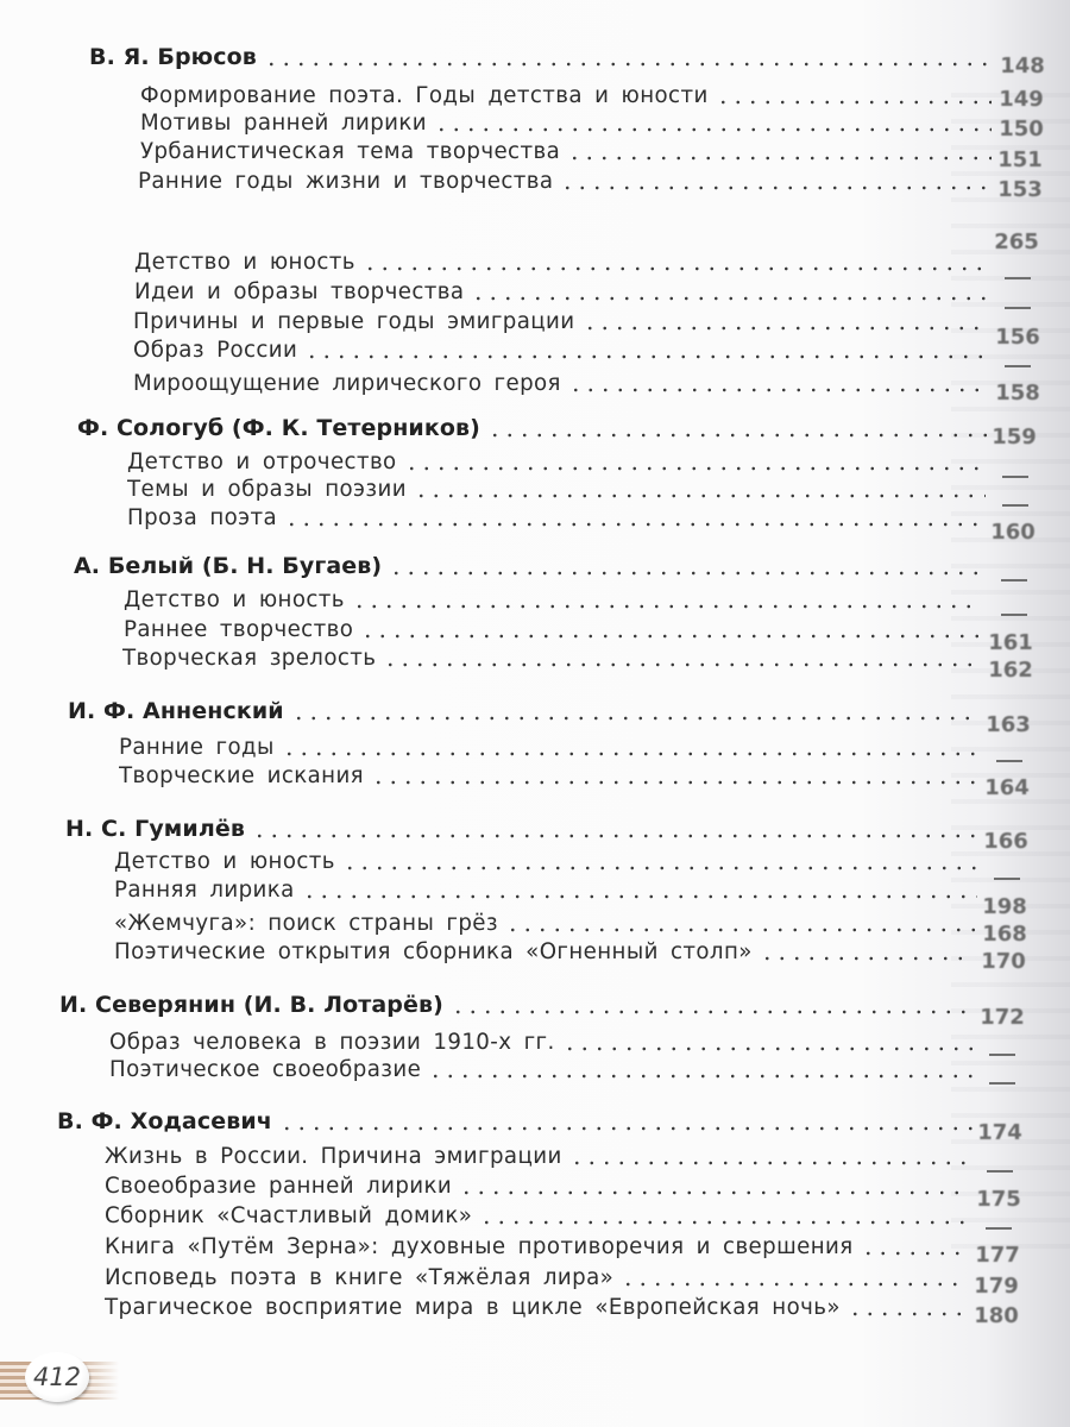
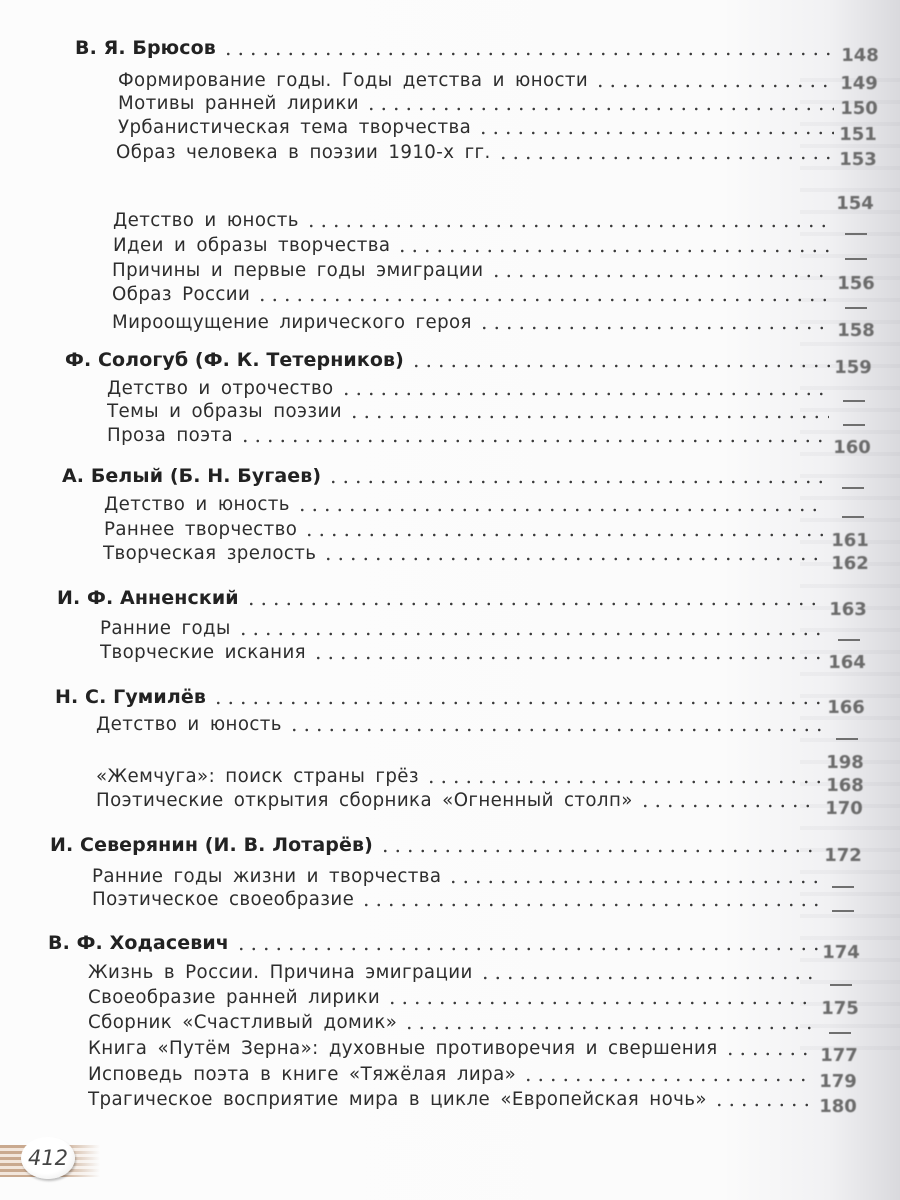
  В. Я. Брюсов
  148
- Формирование поэта. Годы детства и юности
+ Формирование годы. Годы детства и юности
  149
  Мотивы ранней лирики
  150
  Урбанистическая тема творчества
  151
- Ранние годы жизни и творчества
+ Образ человека в поэзии 1910-х гг.
  153
- 265
+ 154
  Детство и юность
  Идеи и образы творчества
  Причины и первые годы эмиграции
  156
  Образ России
  Мироощущение лирического героя
  158
  Ф. Сологуб (Ф. К. Тетерников)
  159
  Детство и отрочество
  Темы и образы поэзии
  Проза поэта
  160
  А. Белый (Б. Н. Бугаев)
  Детство и юность
  Раннее творчество
  Творческая зрелость
  161
  162
  И. Ф. Анненский
  163
  Ранние годы
  Творческие искания
  164
  Н. С. Гумилёв
  166
  Детство и юность
- Ранняя лирика
  198
  «Жемчуга»: поиск страны грёз
  168
  Поэтические открытия сборника «Огненный столп»
  170
  И. Северянин (И. В. Лотарёв)
  172
- Образ человека в поэзии 1910-х гг.
+ Ранние годы жизни и творчества
  Поэтическое своеобразие
  В. Ф. Ходасевич
  174
  Жизнь в России. Причина эмиграции
  Своеобразие ранней лирики
  175
  Сборник «Счастливый домик»
  Книга «Путём Зерна»: духовные противоречия и свершения
  177
  Исповедь поэта в книге «Тяжёлая лира»
  179
  Трагическое восприятие мира в цикле «Европейская ночь»
  180
  412
